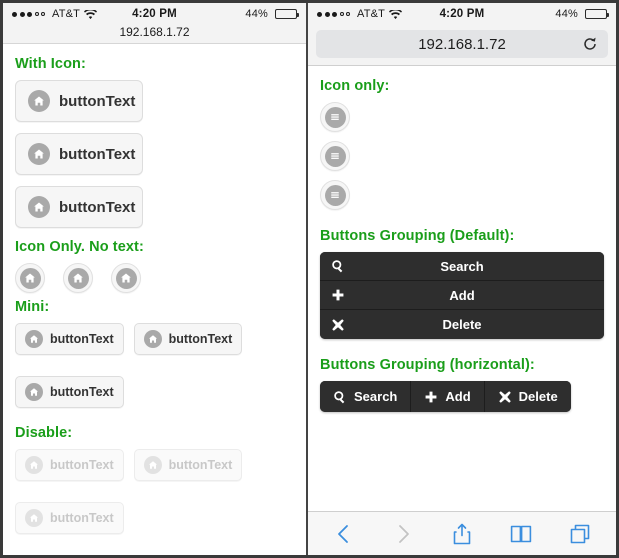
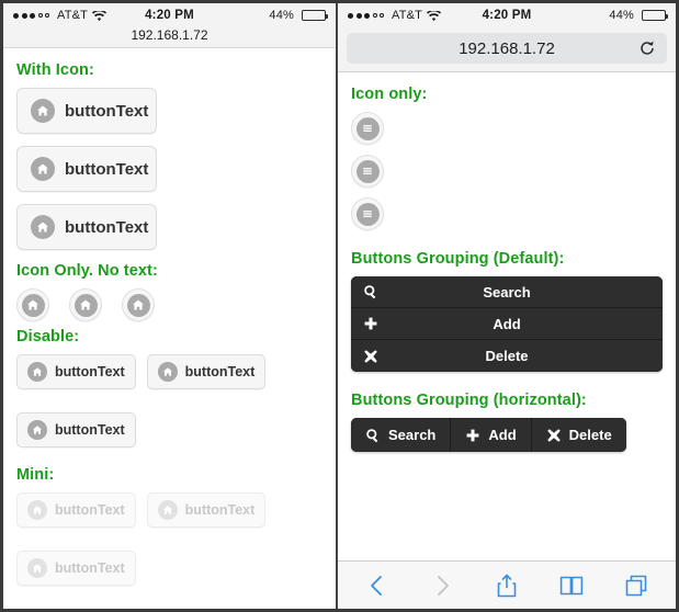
  AT&T
  4:20 PM
  44%
  192.168.1.72
  With Icon:
  buttonText
  buttonText
  buttonText
  Icon Only. No text:
- Mini:
+ Disable:
  buttonText
  buttonText
  buttonText
- Disable:
+ Mini:
  buttonText
  buttonText
  buttonText
  AT&T
  4:20 PM
  44%
  192.168.1.72
  Icon only:
  Buttons Grouping (Default):
  Search
  Add
  Delete
  Buttons Grouping (horizontal):
  Search
  Add
  Delete
